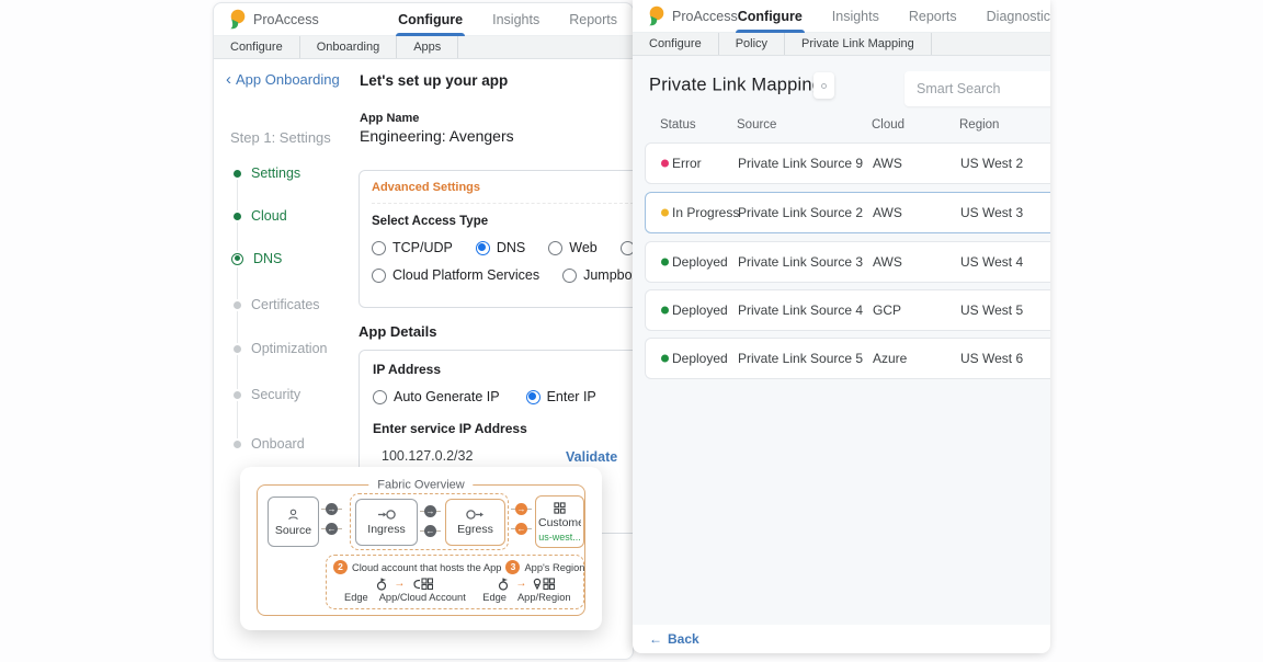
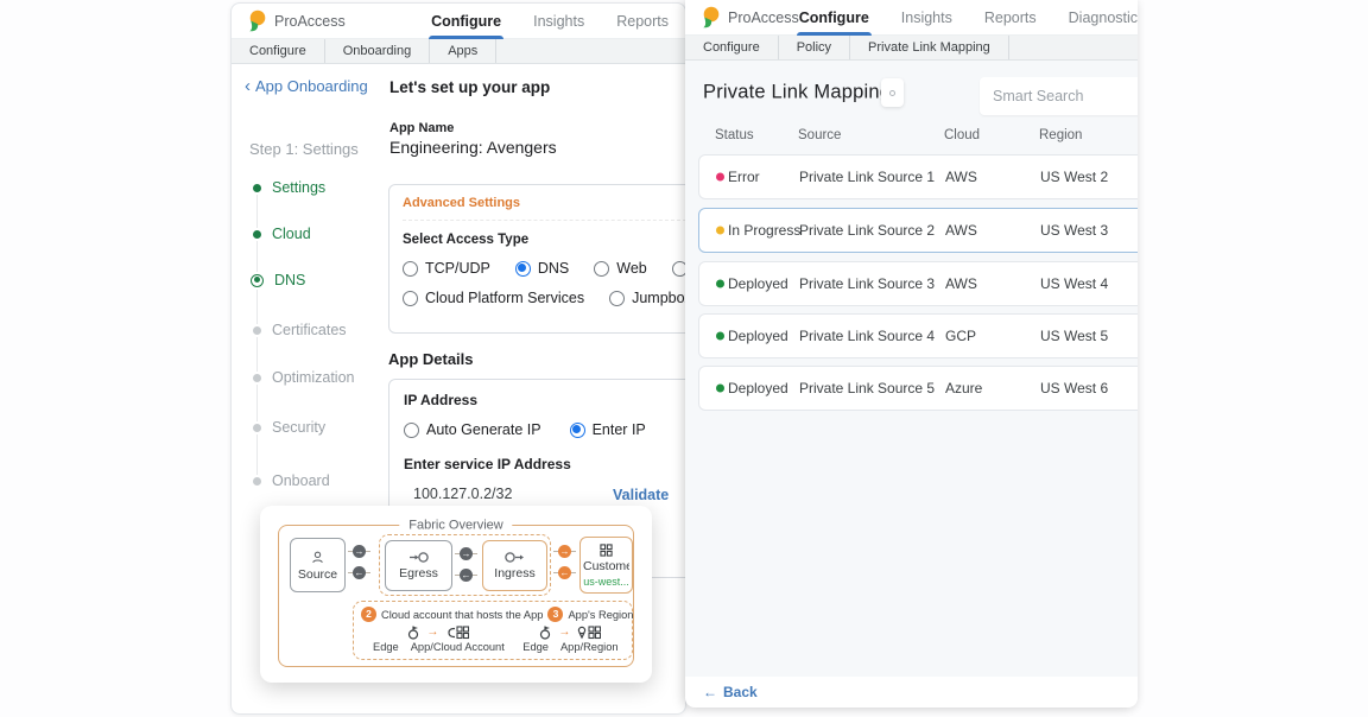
  ProAccess
  Configure
  Insights
  Reports
  Configure
  Onboarding
  Apps
  ‹
  App Onboarding
  Let's set up your app
  App Name
  Engineering: Avengers
  Step 1: Settings
  Settings
  Cloud
  DNS
  Certificates
  Optimization
  Security
  Onboard
  Advanced Settings
  Select Access Type
  TCP/UDP
  DNS
  Web
  Cloud Platform Services
  Jumpbo
  App Details
  IP Address
  Auto Generate IP
  Enter IP
  Enter service IP Address
  100.127.0.2/32
  Validate
  ProAccess
  Configure
  Insights
  Reports
  Diagnostic
  Configure
  Policy
  Private Link Mapping
  Private Link Mappin
  Smart Search
  Status
  Source
  Cloud
  Region
  Error
- Private Link Source 9
+ Private Link Source 1
  AWS
  US West 2
  In Progress
  Private Link Source 2
  AWS
  US West 3
  Deployed
  Private Link Source 3
  AWS
  US West 4
  Deployed
  Private Link Source 4
  GCP
  US West 5
  Deployed
  Private Link Source 5
  Azure
  US West 6
  ←
  Back
  Fabric Overview
  Source
  →
  ←
- Ingress
+ Egress
  →
  ←
- Egress
+ Ingress
  →
  ←
  us-west...
  2
  Cloud account that hosts the App
  3
  App's Region
  →
  Edge
  App/Cloud Account
  →
  Edge
  App/Region
